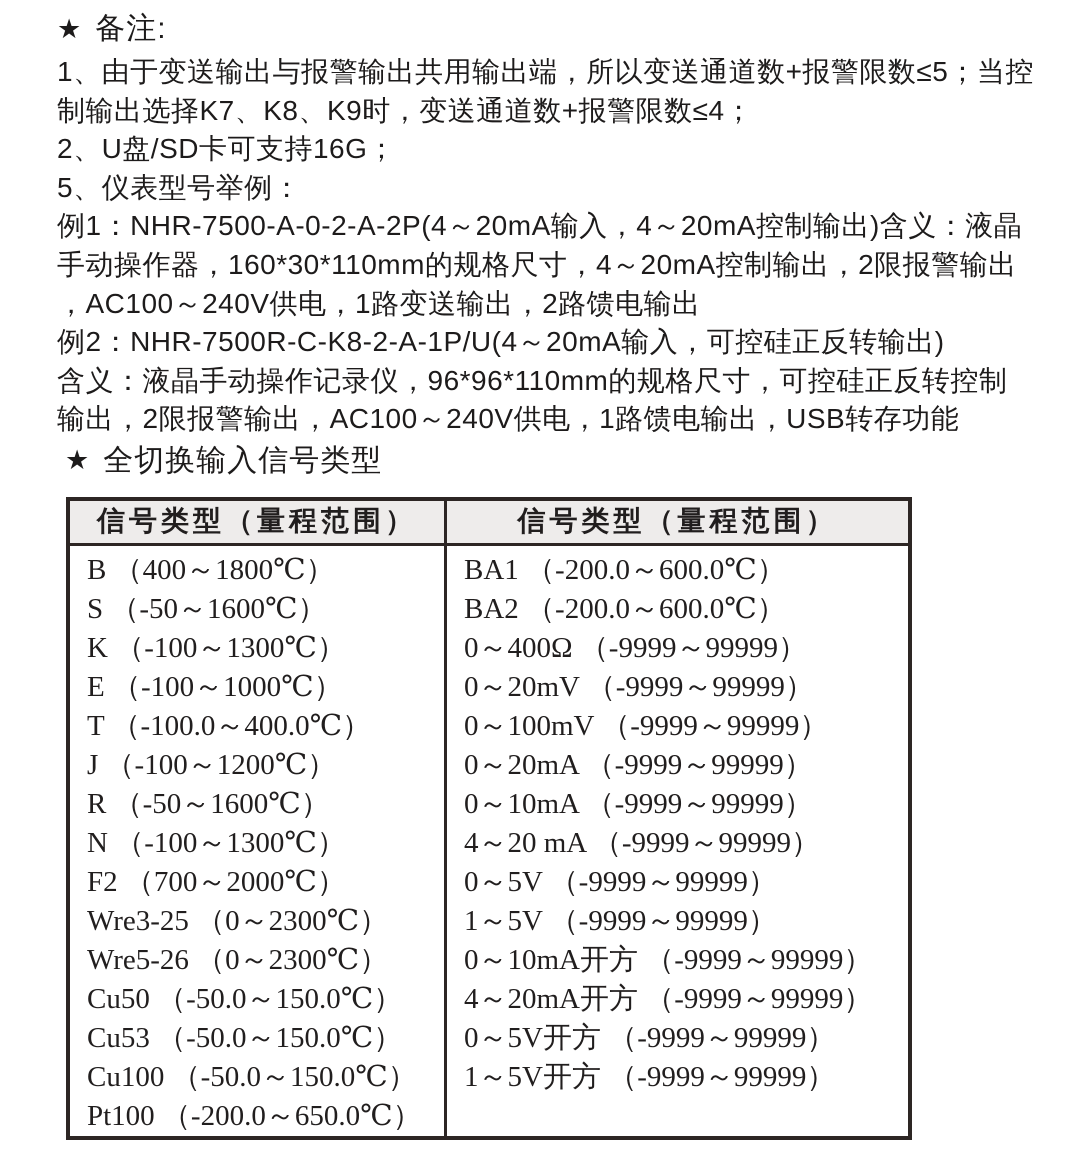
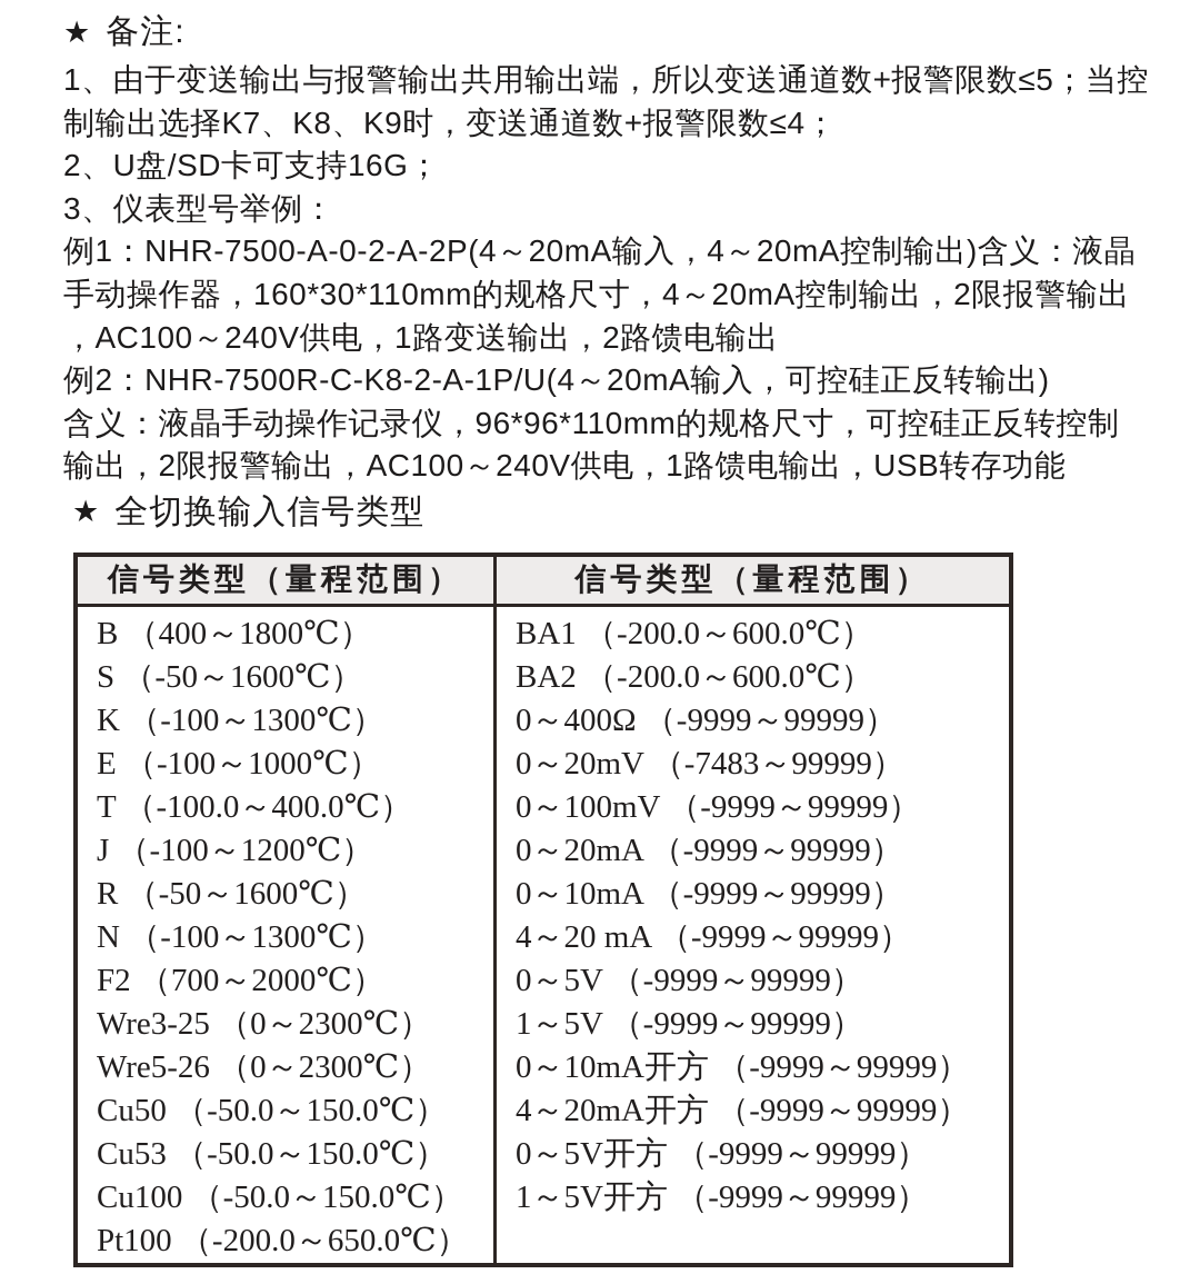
  ★
  备注:
  1、由于变送输出与报警输出共用输出端，所以变送通道数+报警限数≤5；当控
  制输出选择K7、K8、K9时，变送通道数+报警限数≤4；
  2、U盘/SD卡可支持16G；
- 5、仪表型号举例：
+ 3、仪表型号举例：
  例1：NHR-7500-A-0-2-A-2P(4～20mA输入，4～20mA控制输出)含义：液晶
  手动操作器，160*30*110mm的规格尺寸，4～20mA控制输出，2限报警输出
  ，AC100～240V供电，1路变送输出，2路馈电输出
  例2：NHR-7500R-C-K8-2-A-1P/U(4～20mA输入，可控硅正反转输出)
  含义：液晶手动操作记录仪，96*96*110mm的规格尺寸，可控硅正反转控制
  输出，2限报警输出，AC100～240V供电，1路馈电输出，USB转存功能
  ★
  全切换输入信号类型
  信号类型（量程范围）	信号类型（量程范围）
- B （400～1800℃） S （-50～1600℃） K （-100～1300℃） E （-100～1000℃） T （-100.0～400.0℃） J （-100～1200℃） R （-50～1600℃） N （-100～1300℃） F2 （700～2000℃） Wre3-25 （0～2300℃） Wre5-26 （0～2300℃） Cu50 （-50.0～150.0℃） Cu53 （-50.0～150.0℃） Cu100 （-50.0～150.0℃） Pt100 （-200.0～650.0℃）	BA1 （-200.0～600.0℃） BA2 （-200.0～600.0℃） 0～400Ω （-9999～99999） 0～20mV （-9999～99999） 0～100mV （-9999～99999） 0～20mA （-9999～99999） 0～10mA （-9999～99999） 4～20 mA （-9999～99999） 0～5V （-9999～99999） 1～5V （-9999～99999） 0～10mA开方 （-9999～99999） 4～20mA开方 （-9999～99999） 0～5V开方 （-9999～99999） 1～5V开方 （-9999～99999）
+ B （400～1800℃） S （-50～1600℃） K （-100～1300℃） E （-100～1000℃） T （-100.0～400.0℃） J （-100～1200℃） R （-50～1600℃） N （-100～1300℃） F2 （700～2000℃） Wre3-25 （0～2300℃） Wre5-26 （0～2300℃） Cu50 （-50.0～150.0℃） Cu53 （-50.0～150.0℃） Cu100 （-50.0～150.0℃） Pt100 （-200.0～650.0℃）	BA1 （-200.0～600.0℃） BA2 （-200.0～600.0℃） 0～400Ω （-9999～99999） 0～20mV （-7483～99999） 0～100mV （-9999～99999） 0～20mA （-9999～99999） 0～10mA （-9999～99999） 4～20 mA （-9999～99999） 0～5V （-9999～99999） 1～5V （-9999～99999） 0～10mA开方 （-9999～99999） 4～20mA开方 （-9999～99999） 0～5V开方 （-9999～99999） 1～5V开方 （-9999～99999）
